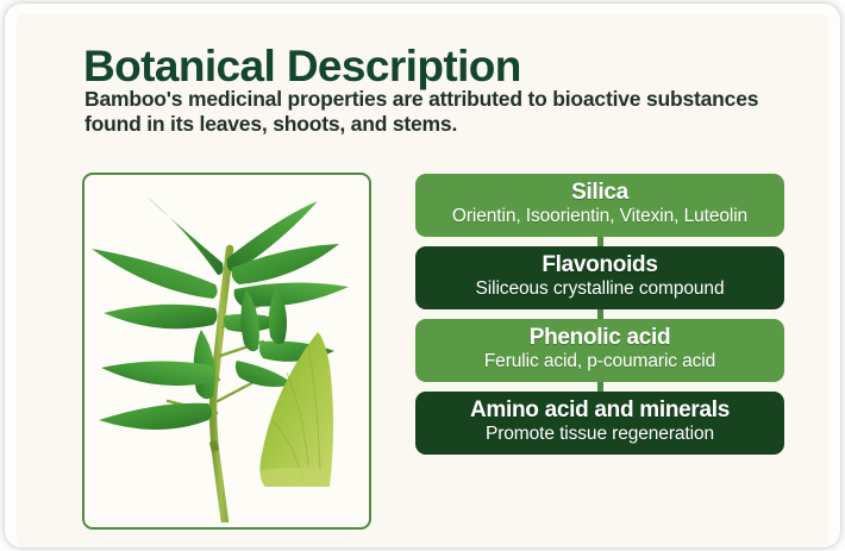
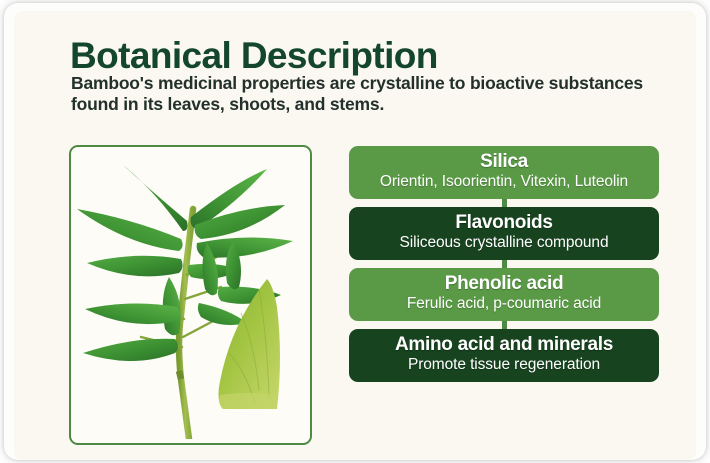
  Botanical Description
- Bamboo's medicinal properties are attributed to bioactive substances found in its leaves, shoots, and stems.
+ Bamboo's medicinal properties are crystalline to bioactive substances found in its leaves, shoots, and stems.
  Silica
  Orientin, Isoorientin, Vitexin, Luteolin
  Flavonoids
  Siliceous crystalline compound
  Phenolic acid
  Ferulic acid, p-coumaric acid
  Amino acid and minerals
  Promote tissue regeneration
